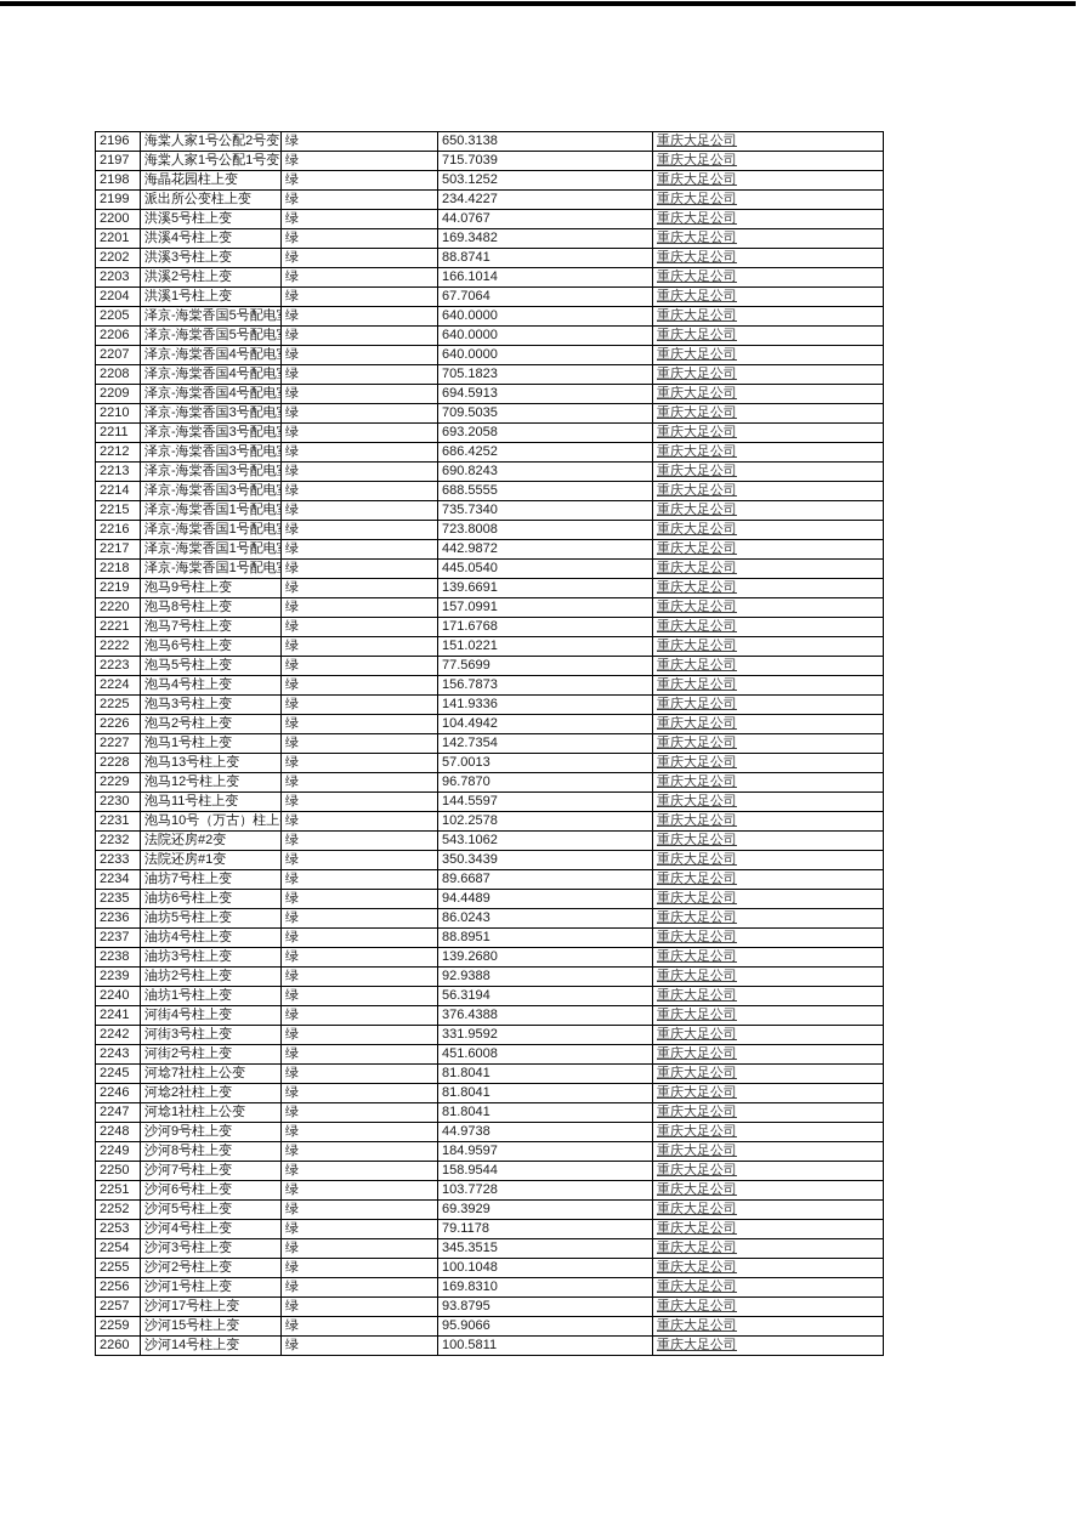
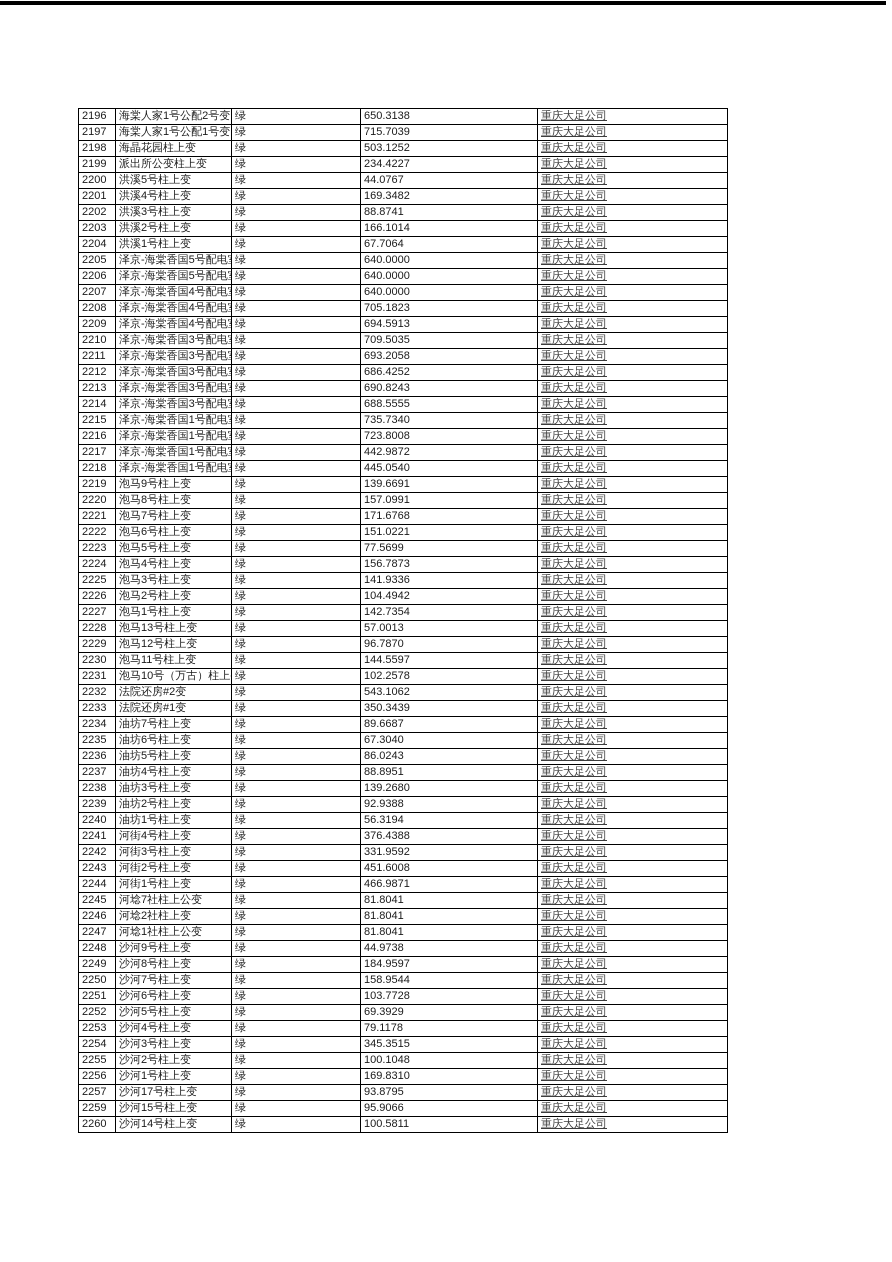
  2196	海棠人家1号公配2号变	绿	650.3138	重庆大足公司
  2197	海棠人家1号公配1号变	绿	715.7039	重庆大足公司
  2198	海晶花园柱上变	绿	503.1252	重庆大足公司
  2199	派出所公变柱上变	绿	234.4227	重庆大足公司
  2200	洪溪5号柱上变	绿	44.0767	重庆大足公司
  2201	洪溪4号柱上变	绿	169.3482	重庆大足公司
  2202	洪溪3号柱上变	绿	88.8741	重庆大足公司
  2203	洪溪2号柱上变	绿	166.1014	重庆大足公司
  2204	洪溪1号柱上变	绿	67.7064	重庆大足公司
  2205	泽京-海棠香国5号配电	绿	640.0000	重庆大足公司
  2206	泽京-海棠香国5号配电	绿	640.0000	重庆大足公司
  2207	泽京-海棠香国4号配电	绿	640.0000	重庆大足公司
  2208	泽京-海棠香国4号配电	绿	705.1823	重庆大足公司
  2209	泽京-海棠香国4号配电	绿	694.5913	重庆大足公司
  2210	泽京-海棠香国3号配电	绿	709.5035	重庆大足公司
  2211	泽京-海棠香国3号配电	绿	693.2058	重庆大足公司
  2212	泽京-海棠香国3号配电	绿	686.4252	重庆大足公司
  2213	泽京-海棠香国3号配电	绿	690.8243	重庆大足公司
  2214	泽京-海棠香国3号配电	绿	688.5555	重庆大足公司
  2215	泽京-海棠香国1号配电	绿	735.7340	重庆大足公司
  2216	泽京-海棠香国1号配电	绿	723.8008	重庆大足公司
  2217	泽京-海棠香国1号配电	绿	442.9872	重庆大足公司
  2218	泽京-海棠香国1号配电	绿	445.0540	重庆大足公司
  2219	泡马9号柱上变	绿	139.6691	重庆大足公司
  2220	泡马8号柱上变	绿	157.0991	重庆大足公司
  2221	泡马7号柱上变	绿	171.6768	重庆大足公司
  2222	泡马6号柱上变	绿	151.0221	重庆大足公司
  2223	泡马5号柱上变	绿	77.5699	重庆大足公司
  2224	泡马4号柱上变	绿	156.7873	重庆大足公司
  2225	泡马3号柱上变	绿	141.9336	重庆大足公司
  2226	泡马2号柱上变	绿	104.4942	重庆大足公司
  2227	泡马1号柱上变	绿	142.7354	重庆大足公司
  2228	泡马13号柱上变	绿	57.0013	重庆大足公司
  2229	泡马12号柱上变	绿	96.7870	重庆大足公司
  2230	泡马11号柱上变	绿	144.5597	重庆大足公司
  2231	泡马10号（万古）柱上	绿	102.2578	重庆大足公司
  2232	法院还房#2变	绿	543.1062	重庆大足公司
  2233	法院还房#1变	绿	350.3439	重庆大足公司
  2234	油坊7号柱上变	绿	89.6687	重庆大足公司
- 2235	油坊6号柱上变	绿	94.4489	重庆大足公司
+ 2235	油坊6号柱上变	绿	67.3040	重庆大足公司
  2236	油坊5号柱上变	绿	86.0243	重庆大足公司
  2237	油坊4号柱上变	绿	88.8951	重庆大足公司
  2238	油坊3号柱上变	绿	139.2680	重庆大足公司
  2239	油坊2号柱上变	绿	92.9388	重庆大足公司
  2240	油坊1号柱上变	绿	56.3194	重庆大足公司
  2241	河街4号柱上变	绿	376.4388	重庆大足公司
  2242	河街3号柱上变	绿	331.9592	重庆大足公司
  2243	河街2号柱上变	绿	451.6008	重庆大足公司
+ 2244	河街1号柱上变	绿	466.9871	重庆大足公司
  2245	河埝7社柱上公变	绿	81.8041	重庆大足公司
  2246	河埝2社柱上变	绿	81.8041	重庆大足公司
  2247	河埝1社柱上公变	绿	81.8041	重庆大足公司
  2248	沙河9号柱上变	绿	44.9738	重庆大足公司
  2249	沙河8号柱上变	绿	184.9597	重庆大足公司
  2250	沙河7号柱上变	绿	158.9544	重庆大足公司
  2251	沙河6号柱上变	绿	103.7728	重庆大足公司
  2252	沙河5号柱上变	绿	69.3929	重庆大足公司
  2253	沙河4号柱上变	绿	79.1178	重庆大足公司
  2254	沙河3号柱上变	绿	345.3515	重庆大足公司
  2255	沙河2号柱上变	绿	100.1048	重庆大足公司
  2256	沙河1号柱上变	绿	169.8310	重庆大足公司
  2257	沙河17号柱上变	绿	93.8795	重庆大足公司
  2259	沙河15号柱上变	绿	95.9066	重庆大足公司
  2260	沙河14号柱上变	绿	100.5811	重庆大足公司
